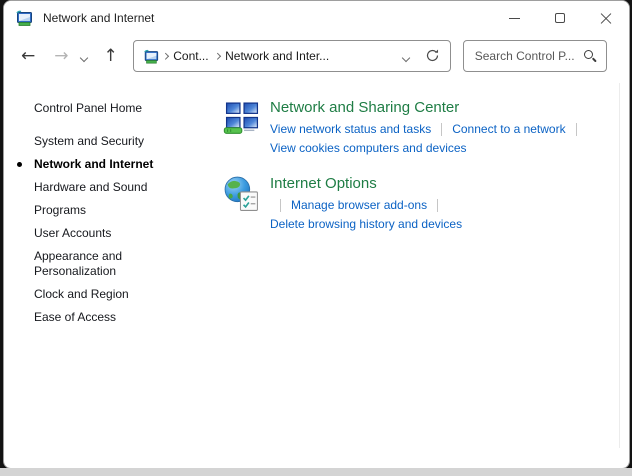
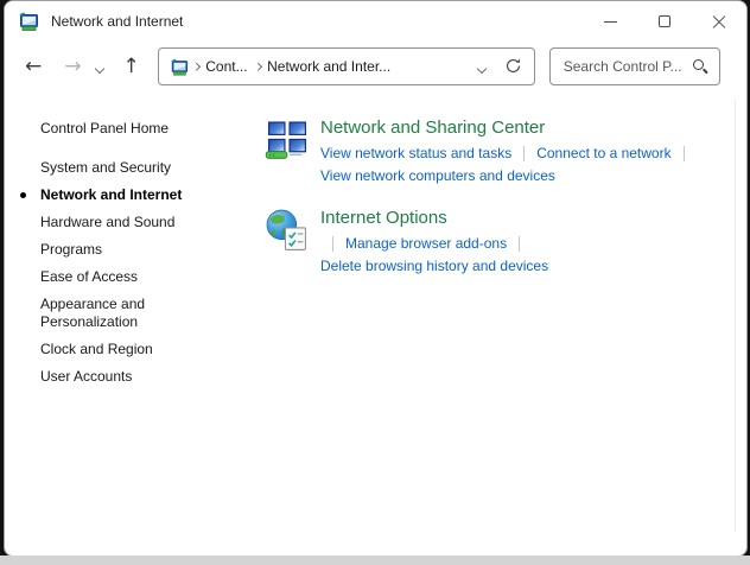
  Network and Internet
  ←
  →
  ↑
  Cont...
  Network and Inter...
  Search Control P...
  Control Panel Home
  System and Security
  Network and Internet
  Hardware and Sound
  Programs
- User Accounts
+ Ease of Access
  Appearance and Personalization
  Clock and Region
- Ease of Access
+ User Accounts
  Network and Sharing Center
  View network status and tasks
  Connect to a network
- View cookies computers and devices
+ View network computers and devices
  Internet Options
  Manage browser add-ons
  Delete browsing history and devices
